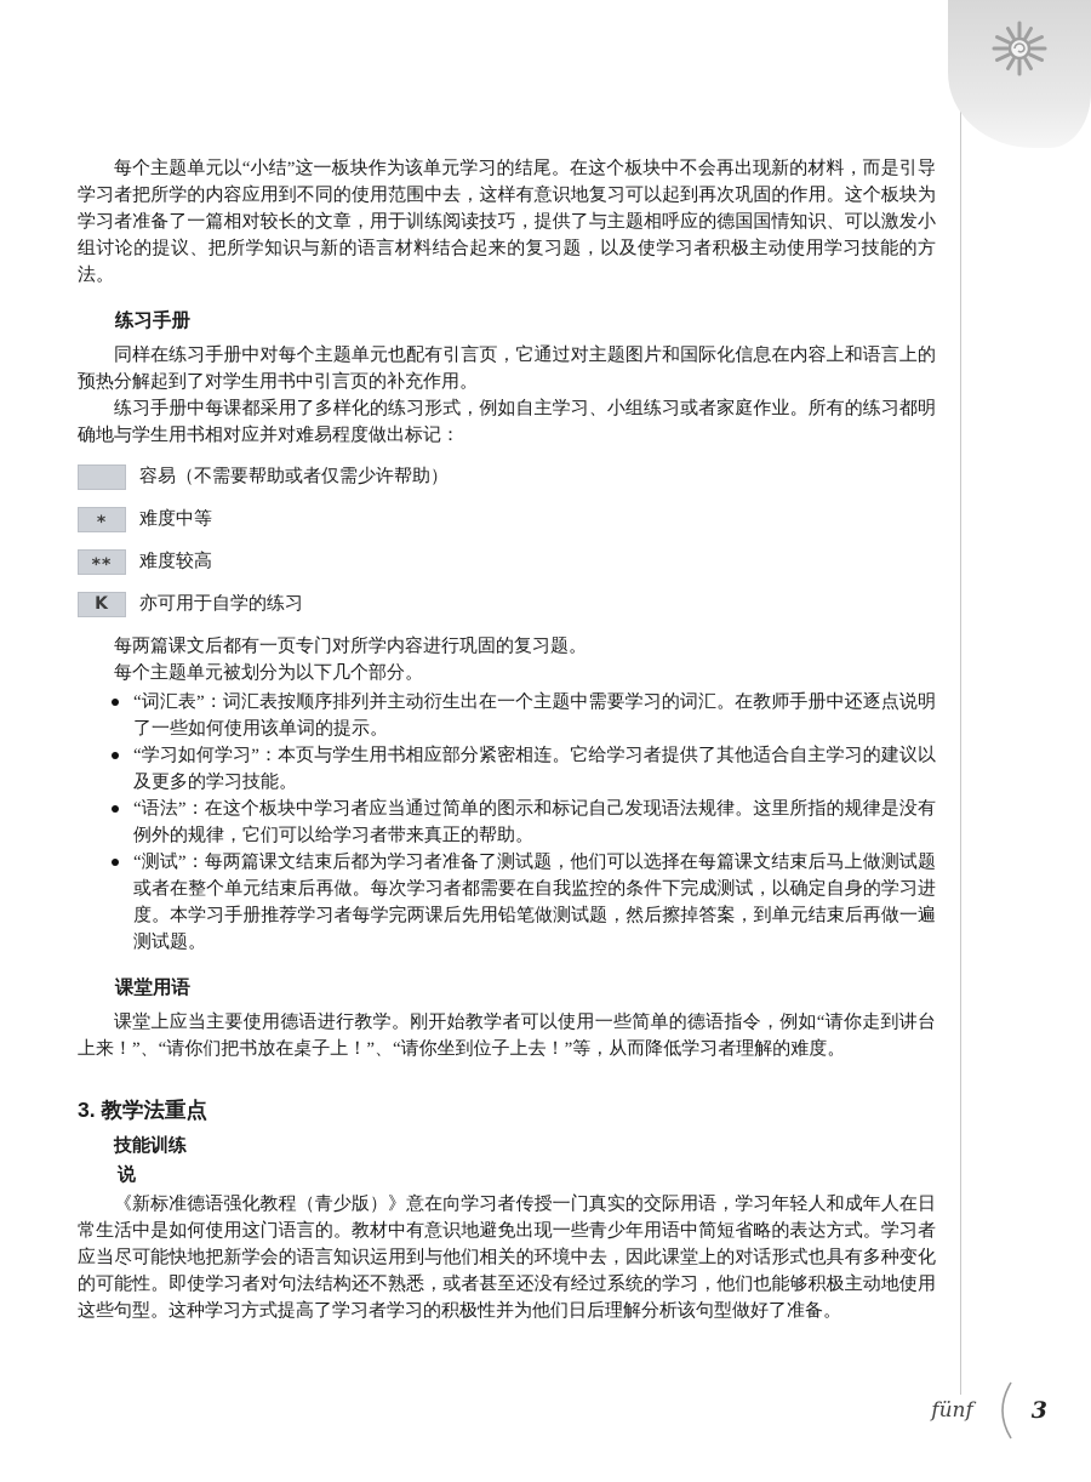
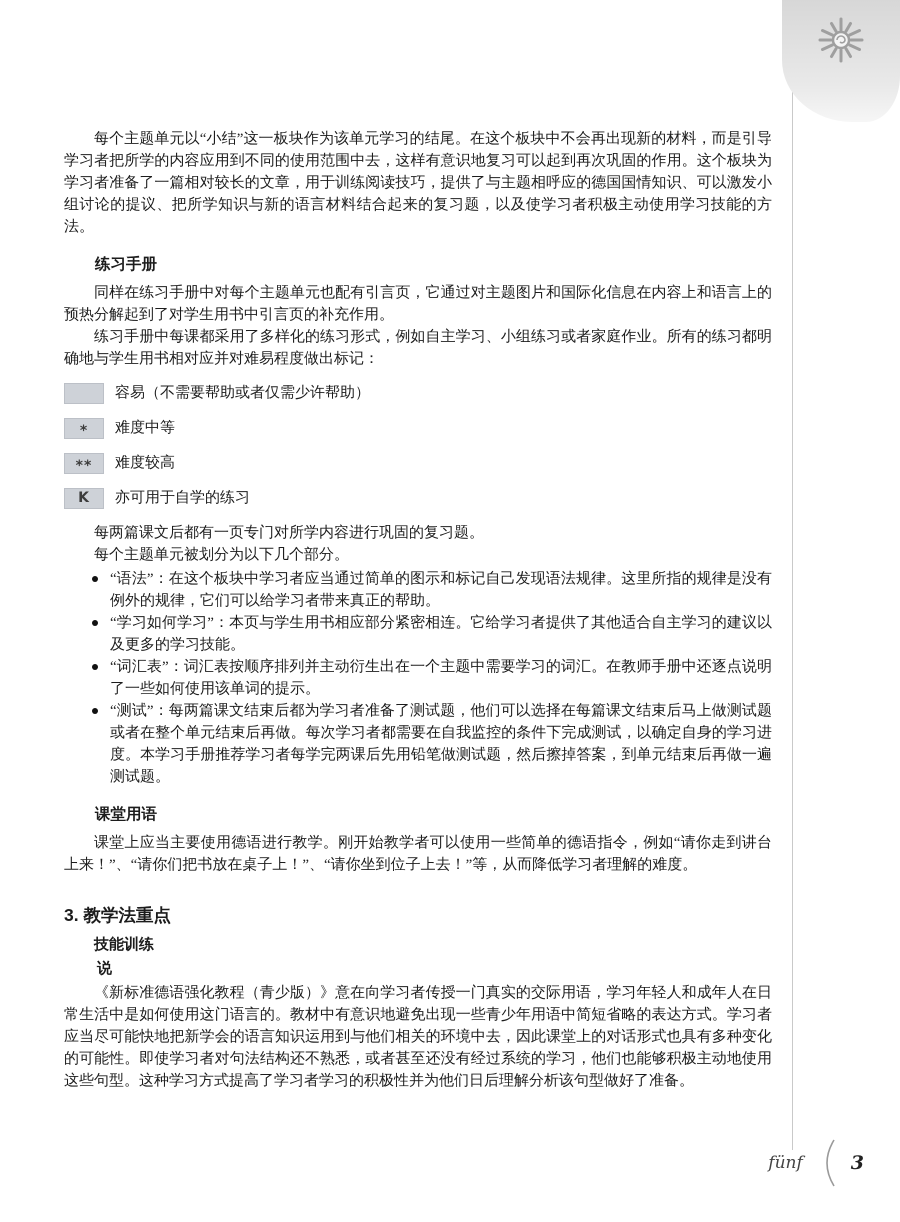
  每个主题单元以“小结”这一板块作为该单元学习的结尾。在这个板块中不会再出现新的材料，而是引导学习者把所学的内容应用到不同的使用范围中去，这样有意识地复习可以起到再次巩固的作用。这个板块为学习者准备了一篇相对较长的文章，用于训练阅读技巧，提供了与主题相呼应的德国国情知识、可以激发小组讨论的提议、把所学知识与新的语言材料结合起来的复习题，以及使学习者积极主动使用学习技能的方法。
  练习手册
  同样在练习手册中对每个主题单元也配有引言页，它通过对主题图片和国际化信息在内容上和语言上的预热分解起到了对学生用书中引言页的补充作用。
  练习手册中每课都采用了多样化的练习形式，例如自主学习、小组练习或者家庭作业。所有的练习都明确地与学生用书相对应并对难易程度做出标记：
  容易（不需要帮助或者仅需少许帮助）
  *
  难度中等
  **
  难度较高
  K
  亦可用于自学的练习
  每两篇课文后都有一页专门对所学内容进行巩固的复习题。
  每个主题单元被划分为以下几个部分。
- “词汇表”：词汇表按顺序排列并主动衍生出在一个主题中需要学习的词汇。在教师手册中还逐点说明了一些如何使用该单词的提示。
+ “语法”：在这个板块中学习者应当通过简单的图示和标记自己发现语法规律。这里所指的规律是没有例外的规律，它们可以给学习者带来真正的帮助。
  “学习如何学习”：本页与学生用书相应部分紧密相连。它给学习者提供了其他适合自主学习的建议以及更多的学习技能。
- “语法”：在这个板块中学习者应当通过简单的图示和标记自己发现语法规律。这里所指的规律是没有例外的规律，它们可以给学习者带来真正的帮助。
+ “词汇表”：词汇表按顺序排列并主动衍生出在一个主题中需要学习的词汇。在教师手册中还逐点说明了一些如何使用该单词的提示。
  “测试”：每两篇课文结束后都为学习者准备了测试题，他们可以选择在每篇课文结束后马上做测试题或者在整个单元结束后再做。每次学习者都需要在自我监控的条件下完成测试，以确定自身的学习进度。本学习手册推荐学习者每学完两课后先用铅笔做测试题，然后擦掉答案，到单元结束后再做一遍测试题。
  课堂用语
  课堂上应当主要使用德语进行教学。刚开始教学者可以使用一些简单的德语指令，例如“请你走到讲台上来！”、“请你们把书放在桌子上！”、“请你坐到位子上去！”等，从而降低学习者理解的难度。
  3. 教学法重点
  技能训练
  说
  《新标准德语强化教程（青少版）》意在向学习者传授一门真实的交际用语，学习年轻人和成年人在日常生活中是如何使用这门语言的。教材中有意识地避免出现一些青少年用语中简短省略的表达方式。学习者应当尽可能快地把新学会的语言知识运用到与他们相关的环境中去，因此课堂上的对话形式也具有多种变化的可能性。即使学习者对句法结构还不熟悉，或者甚至还没有经过系统的学习，他们也能够积极主动地使用这些句型。这种学习方式提高了学习者学习的积极性并为他们日后理解分析该句型做好了准备。
  fünf
  3
